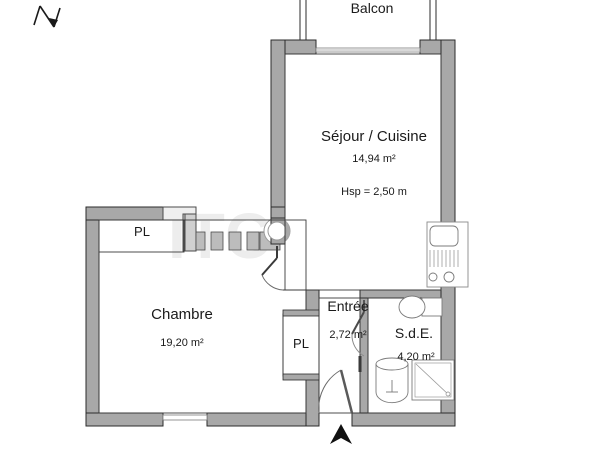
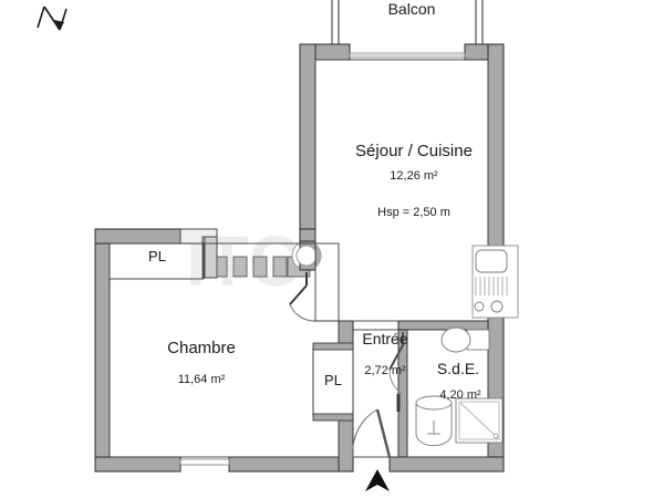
  Balcon
  Séjour / Cuisine
- 14,94 m²
+ 12,26 m²
  Hsp = 2,50 m
  Chambre
- 19,20 m²
+ 11,64 m²
  Entrée
  2,72 m²
  S.d.E.
  4,20 m²
  PL
  PL
